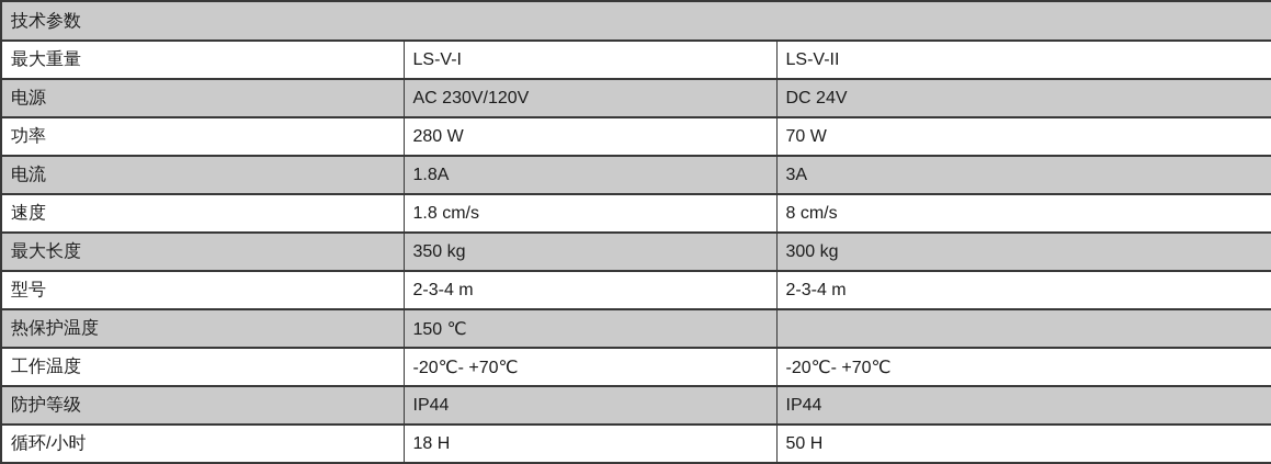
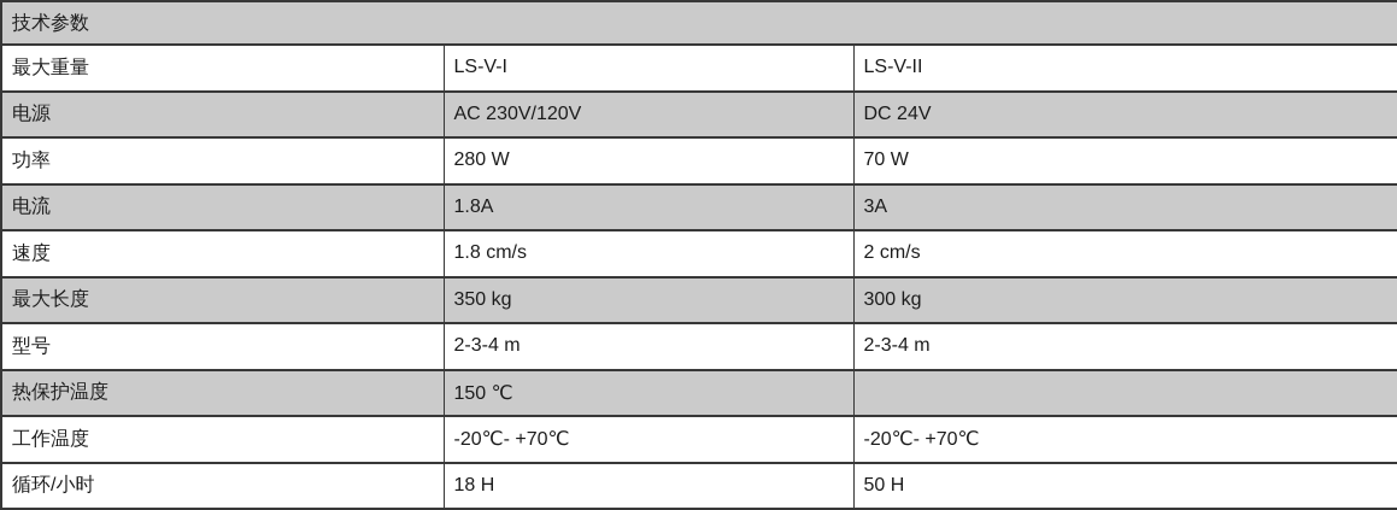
  技术参数
  最大重量	LS-V-I	LS-V-II
  电源	AC 230V/120V	DC 24V
  功率	280 W	70 W
  电流	1.8A	3A
- 速度	1.8 cm/s	8 cm/s
+ 速度	1.8 cm/s	2 cm/s
  最大长度	350 kg	300 kg
  型号	2-3-4 m	2-3-4 m
  热保护温度	150 ℃
  工作温度	-20℃- +70℃	-20℃- +70℃
- 防护等级	IP44	IP44
  循环/小时	18 H	50 H
